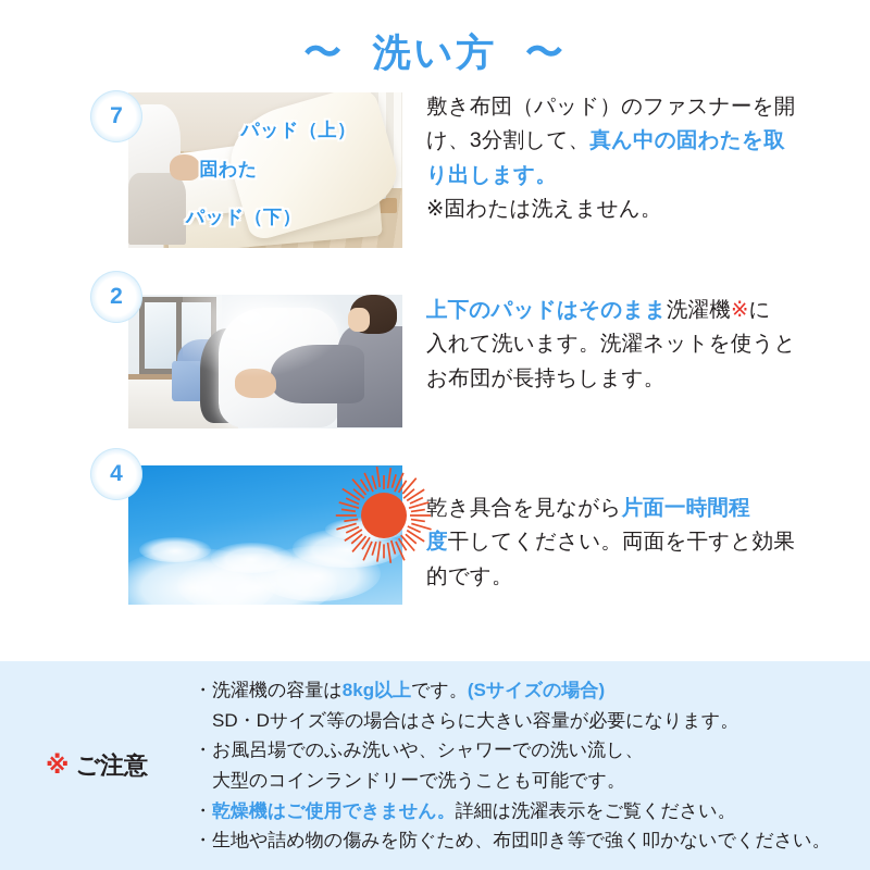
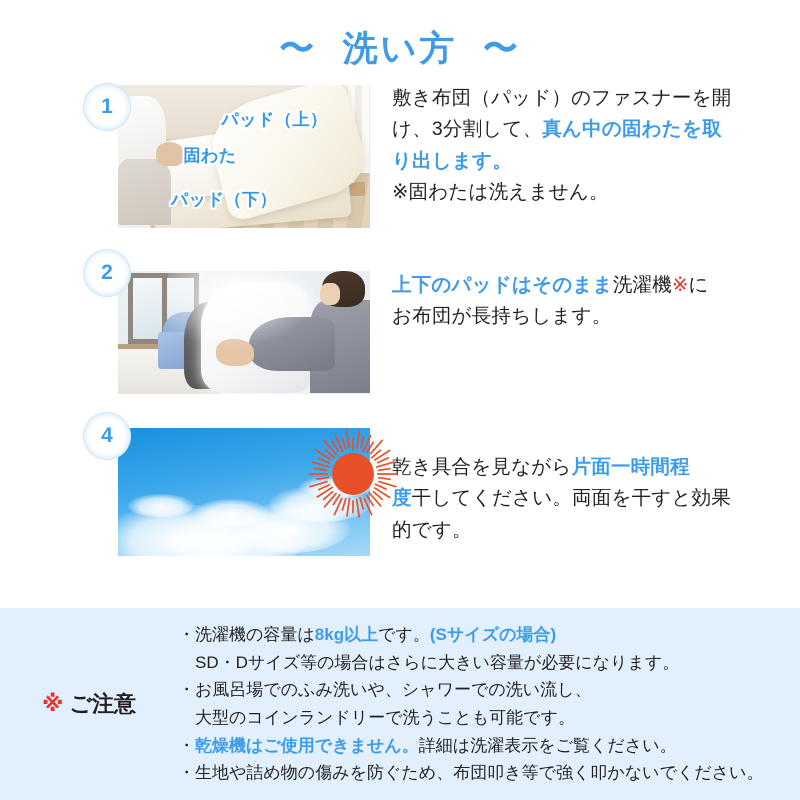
  〜 洗い方 〜
- 7
+ 1
  パッド（上）
  固わた
  パッド（下）
  敷き布団（パッド）のファスナーを開
  け、3分割して、真ん中の固わたを取
  り出します。
  ※固わたは洗えません。
  2
  上下のパッドはそのまま洗濯機※に
- 入れて洗います。洗濯ネットを使うと
  お布団が長持ちします。
  4
  乾き具合を見ながら片面一時間程
  度干してください。両面を干すと効果
  的です。
  ※ ご注意
  ・洗濯機の容量は8kg以上です。(Sサイズの場合)
  SD・Dサイズ等の場合はさらに大きい容量が必要になります。
  ・お風呂場でのふみ洗いや、シャワーでの洗い流し、
  大型のコインランドリーで洗うことも可能です。
  ・乾燥機はご使用できません。詳細は洗濯表示をご覧ください。
  ・生地や詰め物の傷みを防ぐため、布団叩き等で強く叩かないでください。
